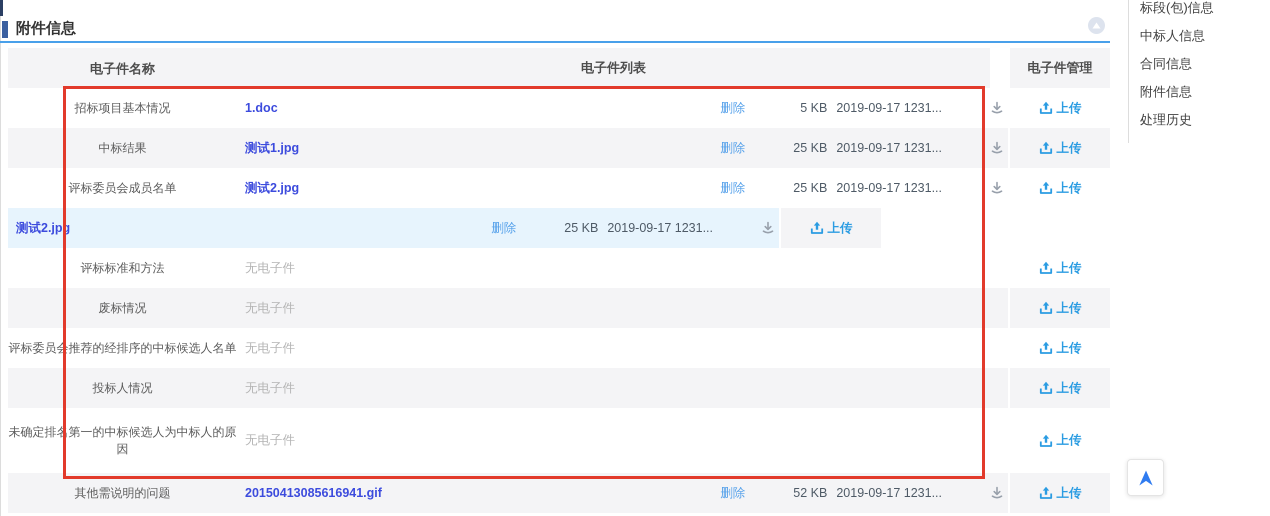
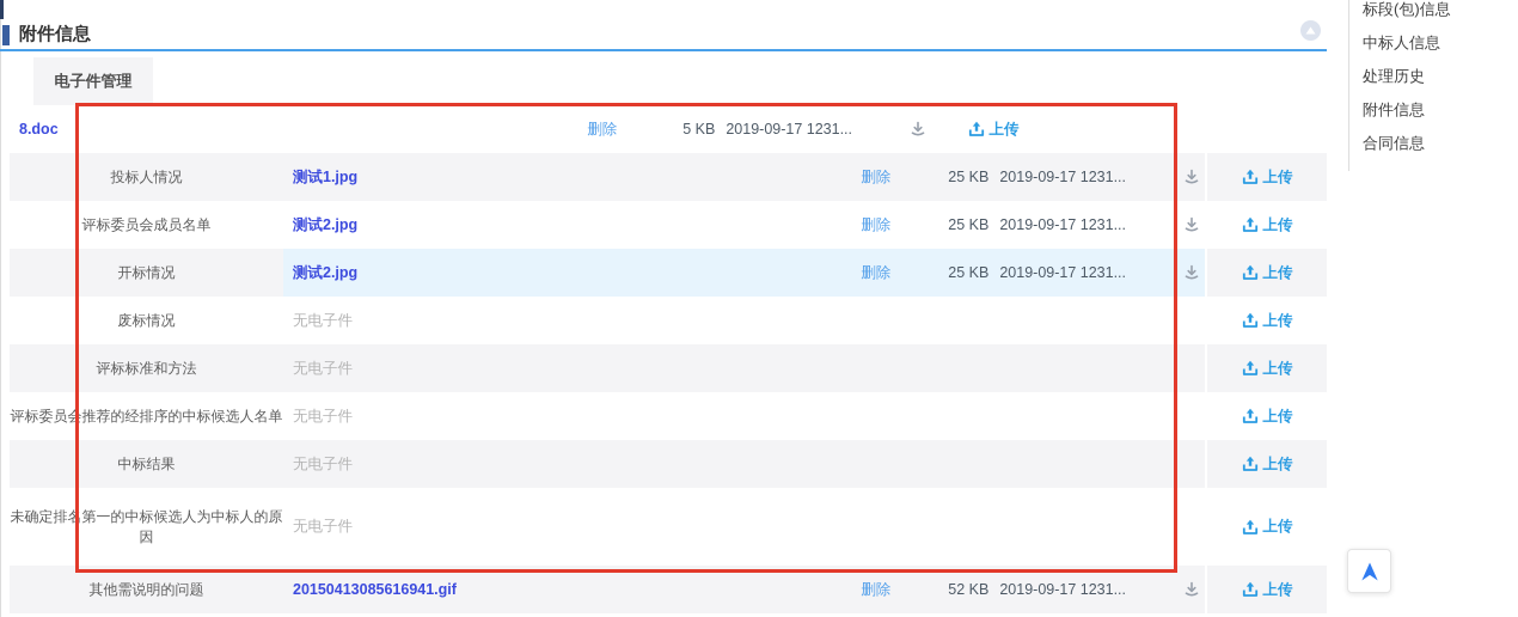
  附件信息
- 电子件名称
- 电子件列表
  电子件管理
- 招标项目基本情况
- 1.doc
+ 8.doc
  删除
  5 KB
  2019-09-17 1231...
  上传
- 中标结果
+ 投标人情况
  测试1.jpg
  删除
  25 KB
  2019-09-17 1231...
  上传
  评标委员会成员名单
  测试2.jpg
  删除
  25 KB
  2019-09-17 1231...
  上传
+ 开标情况
  测试2.jpg
  删除
  25 KB
  2019-09-17 1231...
  上传
- 评标标准和方法
+ 废标情况
  无电子件
  上传
- 废标情况
+ 评标标准和方法
  无电子件
  上传
  评标委员会推荐的经排序的中标候选人名单
  无电子件
  上传
- 投标人情况
+ 中标结果
  无电子件
  上传
  未确定排名第一的中标候选人为中标人的原因
  无电子件
  上传
  其他需说明的问题
  20150413085616941.gif
  删除
  52 KB
  2019-09-17 1231...
  上传
  标段(包)信息
  中标人信息
- 合同信息
+ 处理历史
  附件信息
- 处理历史
+ 合同信息
